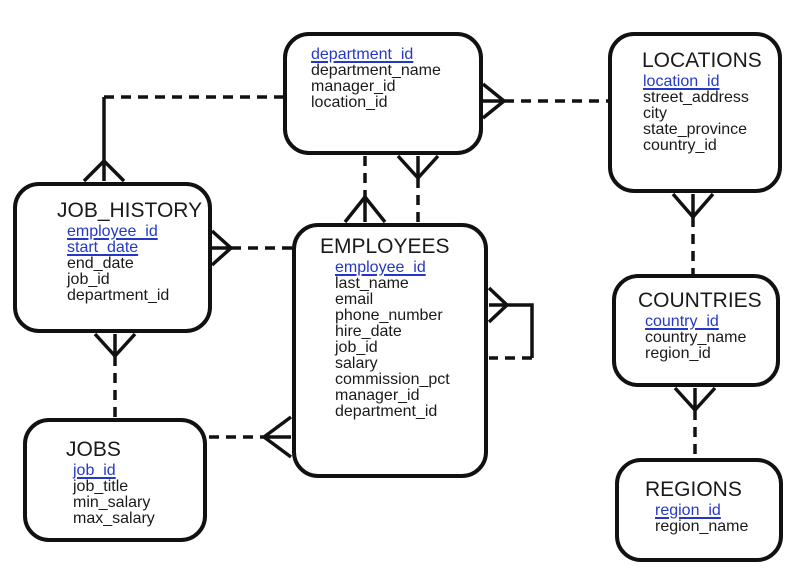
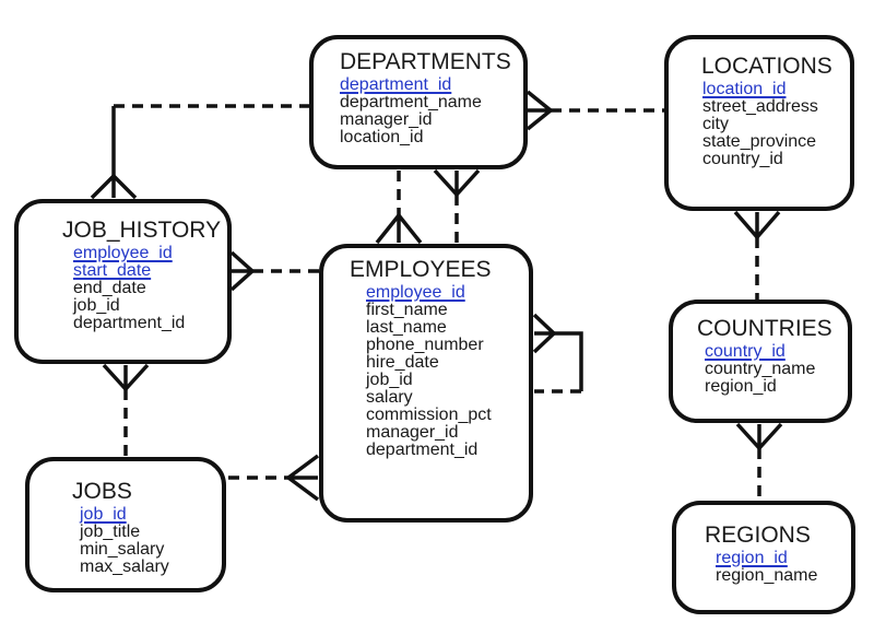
+ DEPARTMENTS
  department_id
  department_name
  manager_id
  location_id
  LOCATIONS
  location_id
  street_address
  city
  state_province
  country_id
  JOB_HISTORY
  employee_id
  start_date
  end_date
  job_id
  department_id
  EMPLOYEES
  employee_id
+ first_name
  last_name
- email
  phone_number
  hire_date
  job_id
  salary
  commission_pct
  manager_id
  department_id
  COUNTRIES
  country_id
  country_name
  region_id
  JOBS
  job_id
  job_title
  min_salary
  max_salary
  REGIONS
  region_id
  region_name
